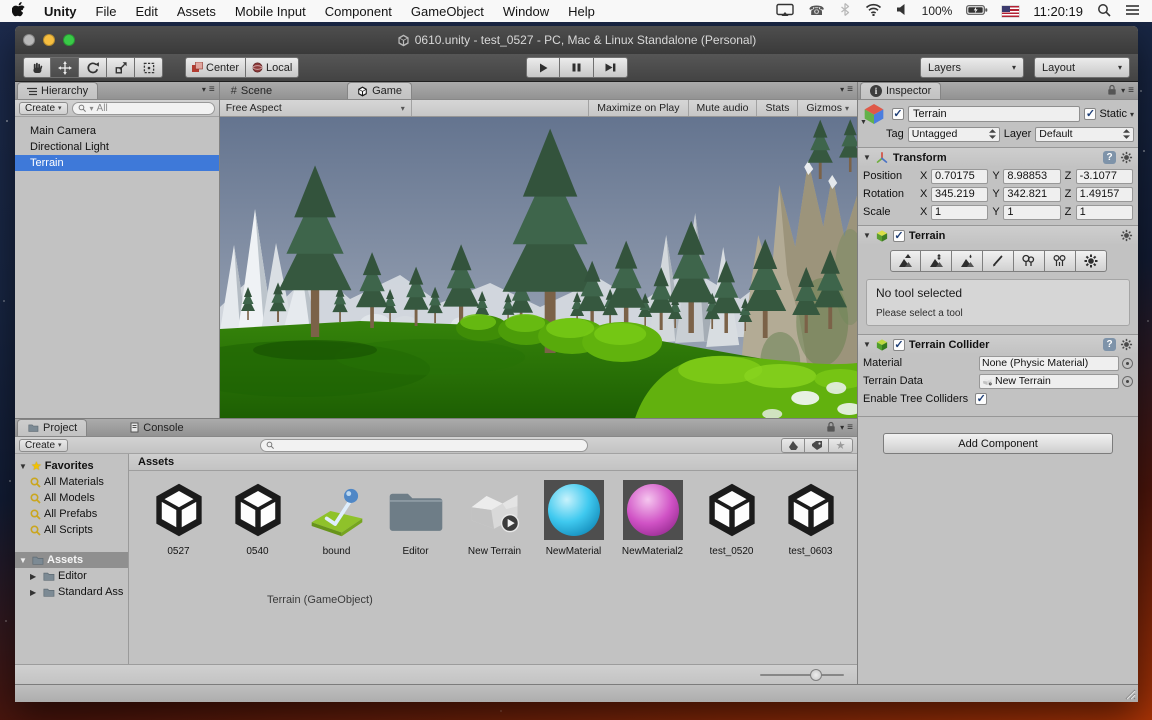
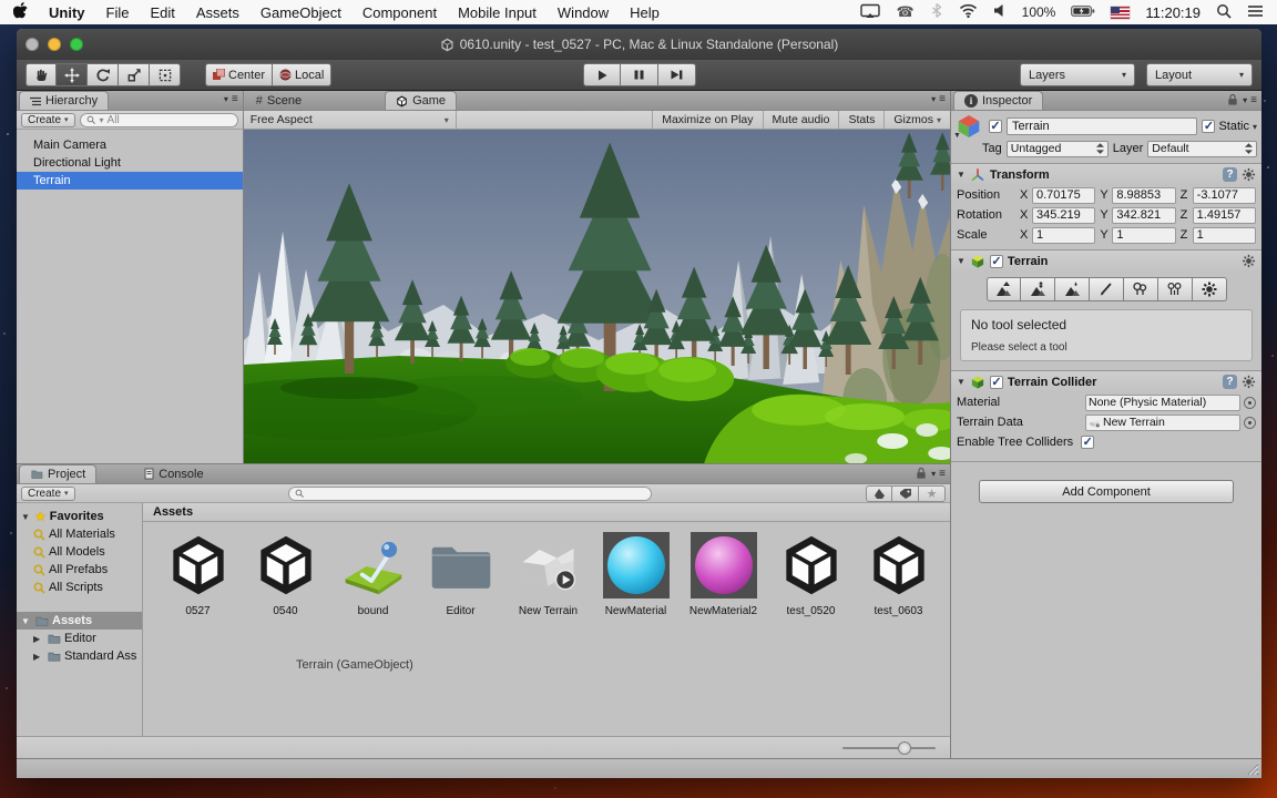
  Unity
  File
  Edit
  Assets
- Mobile Input
+ GameObject
  Component
- GameObject
+ Mobile Input
  Window
  Help
  ☎
  100%
  11:20:19
  0610.unity - test_0527 - PC, Mac & Linux Standalone (Personal)
  Center
  Local
  Layers
  ▾
  Layout
  ▾
  Hierarchy
  ▾
  ≡
  Create
  ▾
  All
  Main Camera
  Directional Light
  Terrain
  #
  Scene
  Game
  ▾
  ≡
  Free Aspect
  ▾
  Maximize on Play
  Mute audio
  Stats
  Gizmos
  ▾
  Project
  Console
  ▾
  ≡
  Create
  ★
  ▼
  ★
  Favorites
  All Materials
  All Models
  All Prefabs
  All Scripts
  ▼
  Assets
  ▶
  Editor
  ▶
  Standard Ass
  Assets
  0527
  0540
  bound
  Editor
  New Terrain
  NewMaterial
  NewMaterial2
  test_0520
  test_0603
  Terrain (GameObject)
  i
  Inspector
  ▾
  ≡
  ✓
  Terrain
  ✓
  Static
  ▾
  Tag
  Untagged
  Layer
  Default
  ▼
  Transform
  ?
  Position
  X
  0.70175
  Y
  8.98853
  Z
  -3.1077
  Rotation
  X
  345.219
  Y
  342.821
  Z
  1.49157
  Scale
  X
  1
  Y
  1
  Z
  1
  ▼
  ✓
  Terrain
  No tool selected
  Please select a tool
  ▼
  ✓
  Terrain Collider
  ?
  Material
  None (Physic Material)
  Terrain Data
  New Terrain
  Enable Tree Colliders
  ✓
  Add Component
